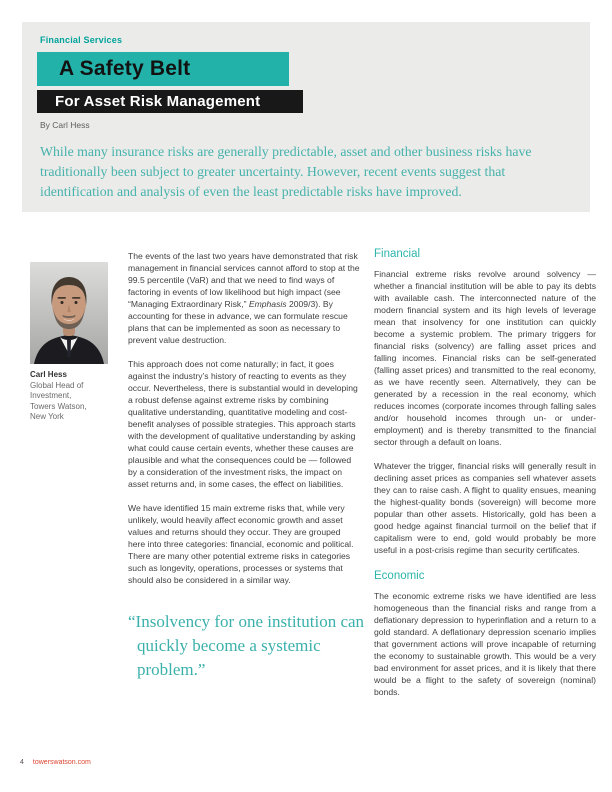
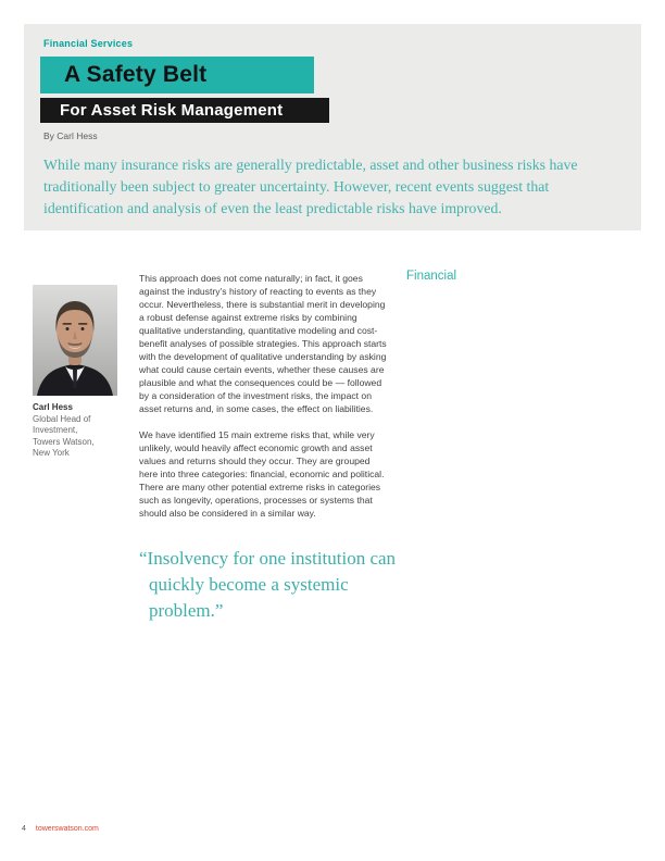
  Financial Services
  A Safety Belt
  For Asset Risk Management
  By Carl Hess
  While many insurance risks are generally predictable, asset and other business risks have traditionally been subject to greater uncertainty. However, recent events suggest that identification and analysis of even the least predictable risks have improved.
  Carl Hess
  Global Head of
  Investment,
  Towers Watson,
  New York
- The events of the last two years have demonstrated that risk management in financial services cannot afford to stop at the 99.5 percentile (VaR) and that we need to find ways of factoring in events of low likelihood but high impact (see “Managing Extraordinary Risk,” Emphasis 2009/3). By accounting for these in advance, we can formulate rescue plans that can be implemented as soon as necessary to prevent value destruction.
- This approach does not come naturally; in fact, it goes against the industry’s history of reacting to events as they occur. Nevertheless, there is substantial would in developing a robust defense against extreme risks by combining qualitative understanding, quantitative modeling and cost-benefit analyses of possible strategies. This approach starts with the development of qualitative understanding by asking what could cause certain events, whether these causes are plausible and what the consequences could be — followed by a consideration of the investment risks, the impact on asset returns and, in some cases, the effect on liabilities.
+ This approach does not come naturally; in fact, it goes against the industry’s history of reacting to events as they occur. Nevertheless, there is substantial merit in developing a robust defense against extreme risks by combining qualitative understanding, quantitative modeling and cost-benefit analyses of possible strategies. This approach starts with the development of qualitative understanding by asking what could cause certain events, whether these causes are plausible and what the consequences could be — followed by a consideration of the investment risks, the impact on asset returns and, in some cases, the effect on liabilities.
  We have identified 15 main extreme risks that, while very unlikely, would heavily affect economic growth and asset values and returns should they occur. They are grouped here into three categories: financial, economic and political. There are many other potential extreme risks in categories such as longevity, operations, processes or systems that should also be considered in a similar way.
  “Insolvency for one institution can quickly become a systemic problem.”
  Financial
- Financial extreme risks revolve around solvency — whether a financial institution will be able to pay its debts with available cash. The interconnected nature of the modern financial system and its high levels of leverage mean that insolvency for one institution can quickly become a systemic problem. The primary triggers for financial risks (solvency) are falling asset prices and falling incomes. Financial risks can be self-generated (falling asset prices) and transmitted to the real economy, as we have recently seen. Alternatively, they can be generated by a recession in the real economy, which reduces incomes (corporate incomes through falling sales and/or household incomes through un- or under-employment) and is thereby transmitted to the financial sector through a default on loans.
- Whatever the trigger, financial risks will generally result in declining asset prices as companies sell whatever assets they can to raise cash. A flight to quality ensues, meaning the highest-quality bonds (sovereign) will become more popular than other assets. Historically, gold has been a good hedge against financial turmoil on the belief that if capitalism were to end, gold would probably be more useful in a post-crisis regime than security certificates.
- Economic
- The economic extreme risks we have identified are less homogeneous than the financial risks and range from a deflationary depression to hyperinflation and a return to a gold standard. A deflationary depression scenario implies that government actions will prove incapable of returning the economy to sustainable growth. This would be a very bad environment for asset prices, and it is likely that there would be a flight to the safety of sovereign (nominal) bonds.
